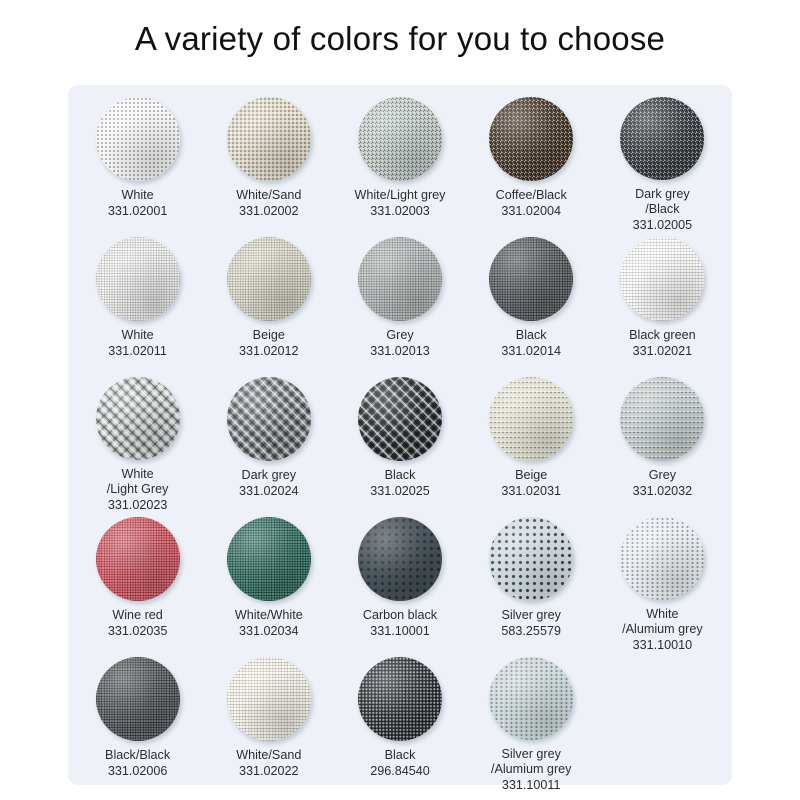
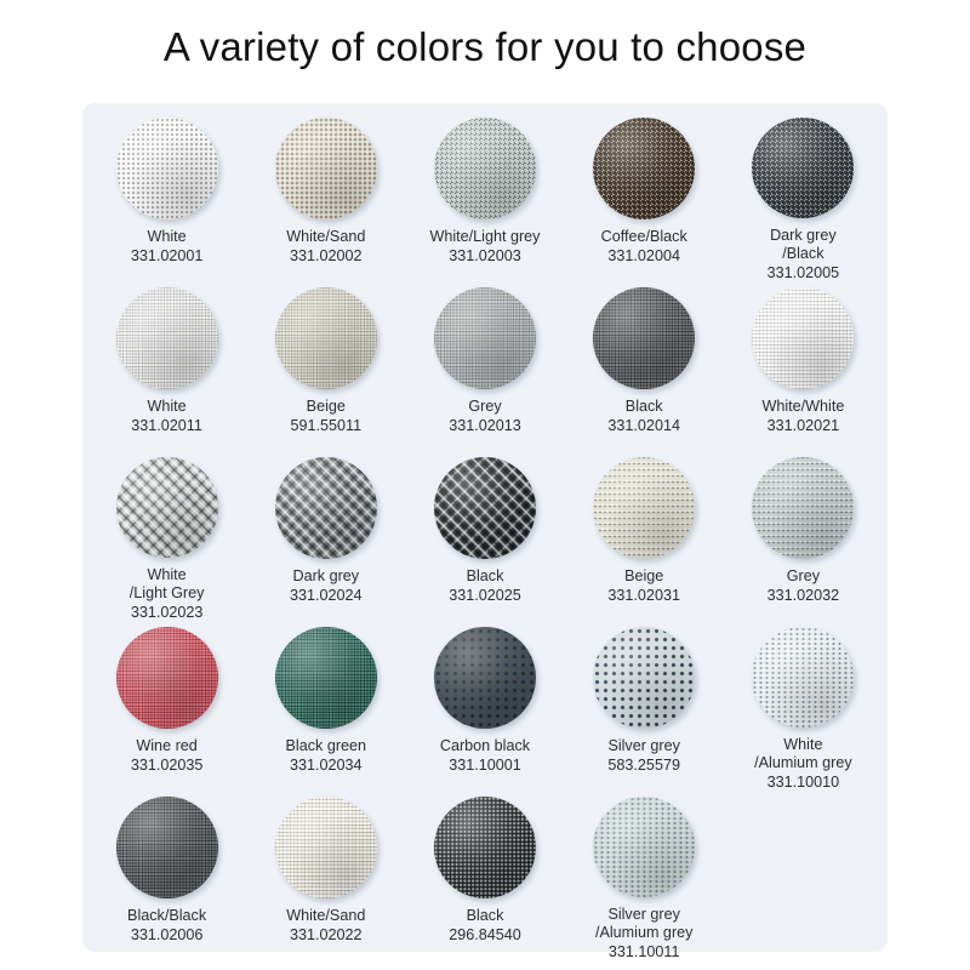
  A variety of colors for you to choose
  White
  331.02001
  White/Sand
  331.02002
  White/Light grey
  331.02003
  Coffee/Black
  331.02004
  Dark grey
  /Black
  331.02005
  White
  331.02011
  Beige
- 331.02012
+ 591.55011
  Grey
  331.02013
  Black
  331.02014
- Black green
+ White/White
  331.02021
  White
  /Light Grey
  331.02023
  Dark grey
  331.02024
  Black
  331.02025
  Beige
  331.02031
  Grey
  331.02032
  Wine red
  331.02035
- White/White
+ Black green
  331.02034
  Carbon black
  331.10001
  Silver grey
  583.25579
  White
  /Alumium grey
  331.10010
  Black/Black
  331.02006
  White/Sand
  331.02022
  Black
  296.84540
  Silver grey
  /Alumium grey
  331.10011
